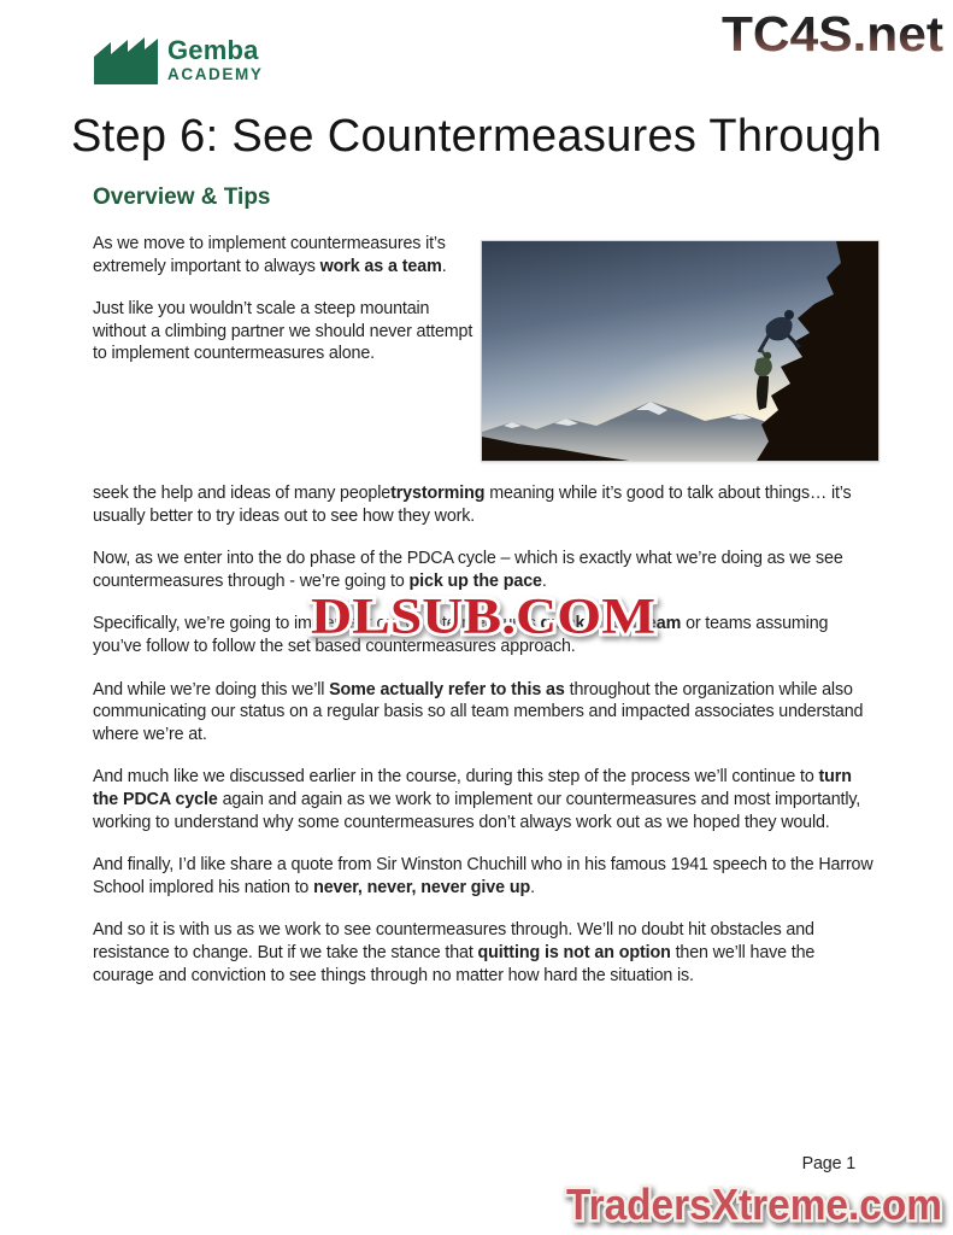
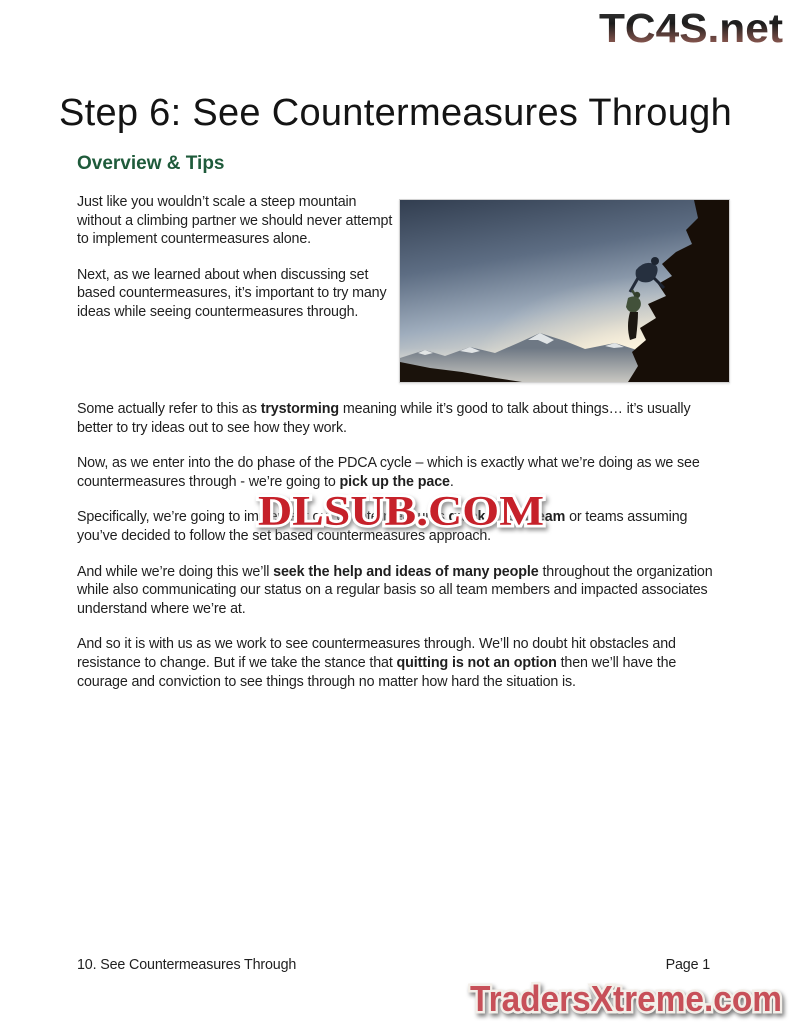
- Gemba
- ACADEMY
  TC4S.net
  Step 6: See Countermeasures Through
  Overview & Tips
- As we move to implement countermeasures it’s extremely important to always work as a team.
  Just like you wouldn’t scale a steep mountain without a climbing partner we should never attempt to implement countermeasures alone.
+ Next, as we learned about when discussing set based countermeasures, it’s important to try many ideas while seeing countermeasures through.
- seek the help and ideas of many peopletrystorming meaning while it’s good to talk about things… it’s usually better to try ideas out to see how they work.
+ Some actually refer to this as trystorming meaning while it’s good to talk about things… it’s usually better to try ideas out to see how they work.
  Now, as we enter into the do phase of the PDCA cycle – which is exactly what we’re doing as we see countermeasures through - we’re going to pick up the pace.
- Specifically, we’re going to implement our countermeasures quickly as a team or teams assuming you’ve follow to follow the set based countermeasures approach.
+ Specifically, we’re going to implement our countermeasures quickly as a team or teams assuming you’ve decided to follow the set based countermeasures approach.
- And while we’re doing this we’ll Some actually refer to this as throughout the organization while also communicating our status on a regular basis so all team members and impacted associates understand where we’re at.
+ And while we’re doing this we’ll seek the help and ideas of many people throughout the organization while also communicating our status on a regular basis so all team members and impacted associates understand where we’re at.
- And much like we discussed earlier in the course, during this step of the process we’ll continue to turn the PDCA cycle again and again as we work to implement our countermeasures and most importantly, working to understand why some countermeasures don’t always work out as we hoped they would.
- And finally, I’d like share a quote from Sir Winston Chuchill who in his famous 1941 speech to the Harrow School implored his nation to never, never, never give up.
  And so it is with us as we work to see countermeasures through. We’ll no doubt hit obstacles and resistance to change. But if we take the stance that quitting is not an option then we’ll have the courage and conviction to see things through no matter how hard the situation is.
  DLSUB.COM
+ 10. See Countermeasures Through
  Page 1
  TradersXtreme.com
